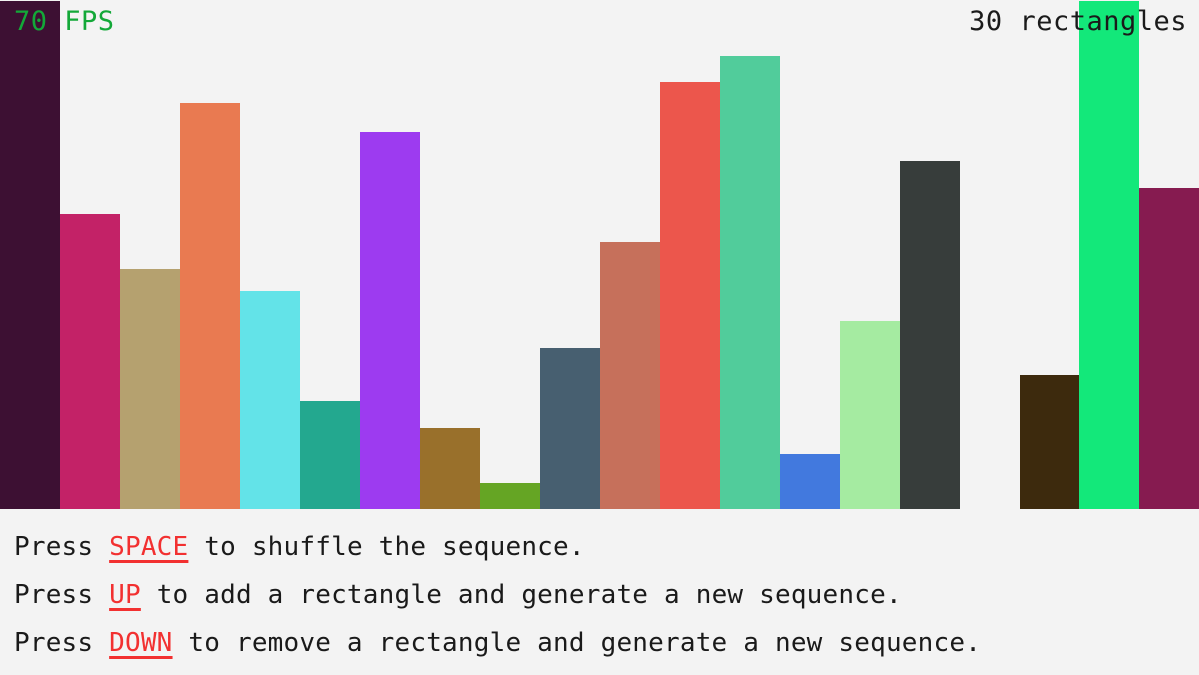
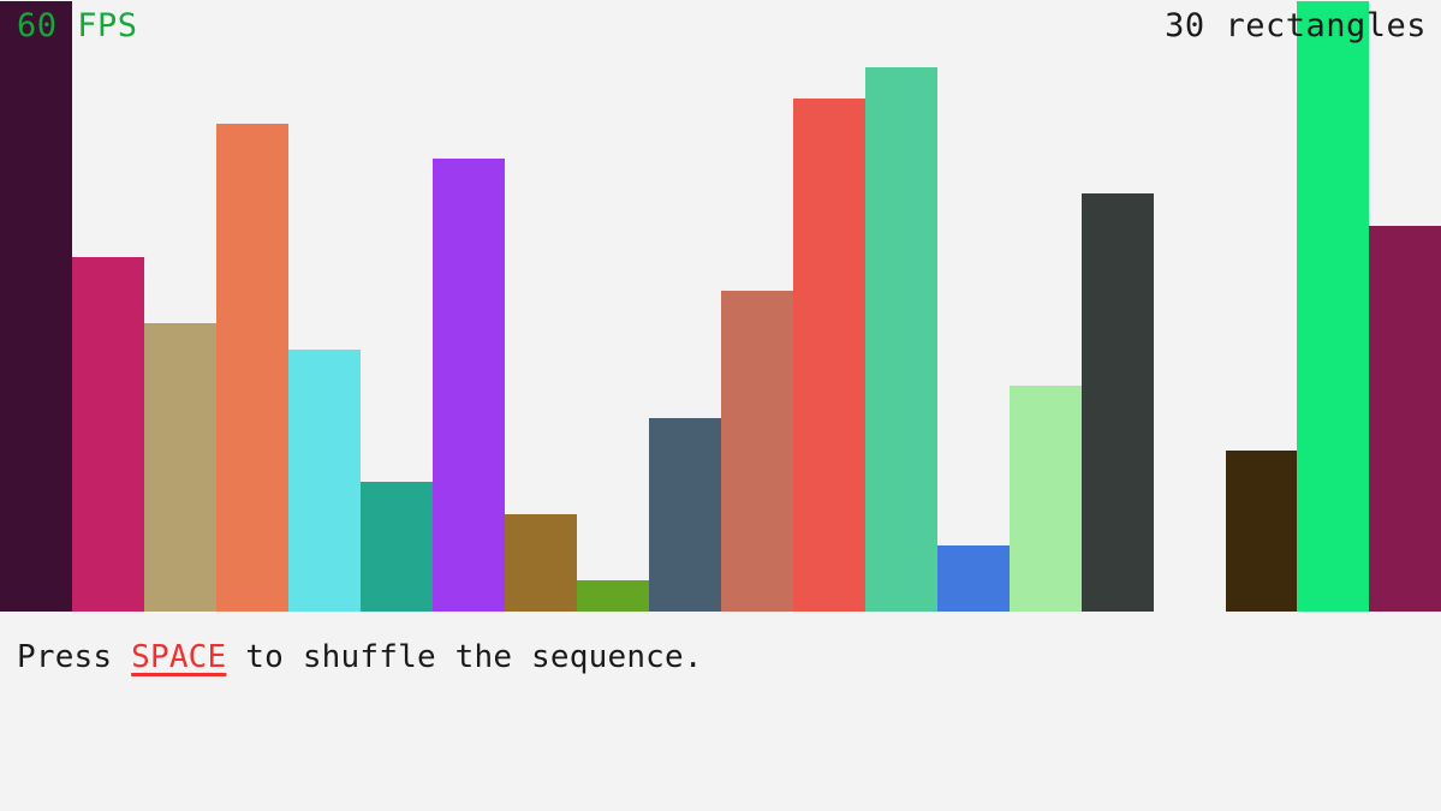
- 70 FPS
+ 60 FPS
  30 rectangles
  Press SPACE to shuffle the sequence.
- Press UP to add a rectangle and generate a new sequence.
- Press DOWN to remove a rectangle and generate a new sequence.
